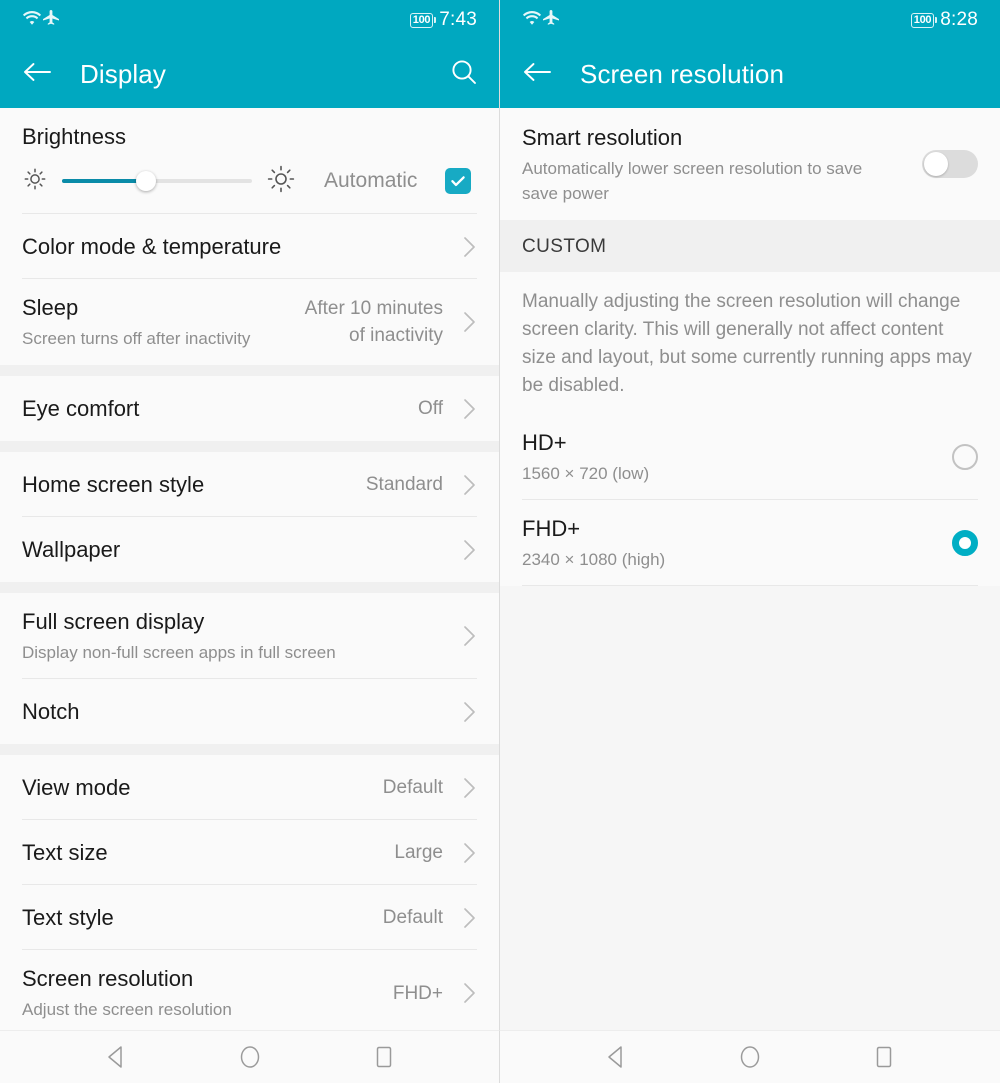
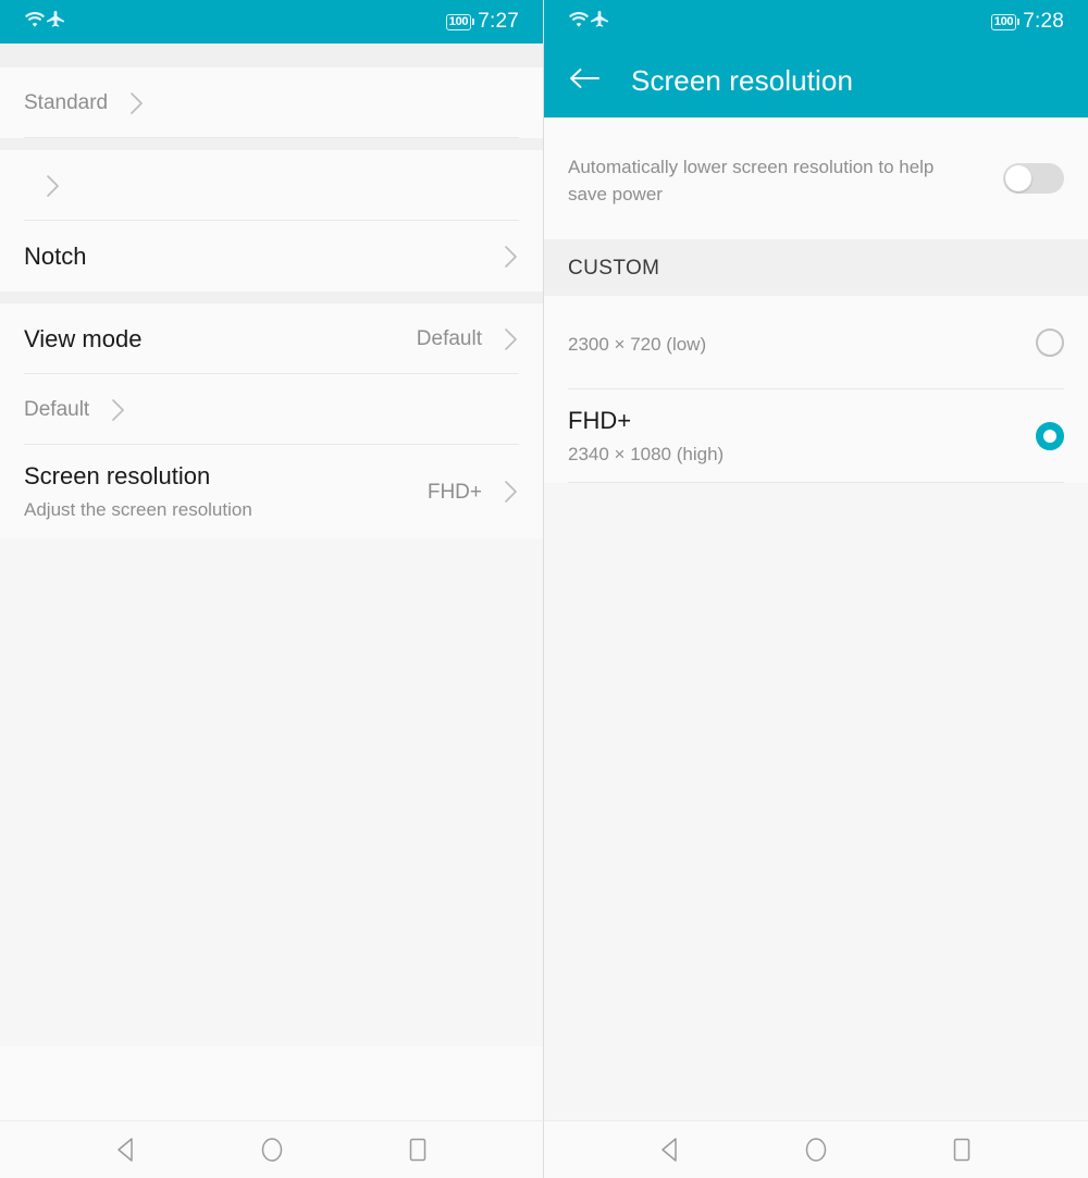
  100
- 7:43
+ 7:27
- Display
- Brightness
- Automatic
- Color mode & temperature
- Sleep
- Screen turns off after inactivity
- After 10 minutes of inactivity
- Eye comfort
- Off
- Home screen style
  Standard
- Wallpaper
- Full screen display
- Display non-full screen apps in full screen
  Notch
  View mode
  Default
- Text size
- Large
- Text style
  Default
  Screen resolution
  Adjust the screen resolution
  FHD+
  100
- 8:28
+ 7:28
  Screen resolution
- Smart resolution
- Automatically lower screen resolution to save save power
+ Automatically lower screen resolution to help save power
  CUSTOM
- Manually adjusting the screen resolution will change screen clarity. This will generally not affect content size and layout, but some currently running apps may be disabled.
- HD+
- 1560 × 720 (low)
+ 2300 × 720 (low)
  FHD+
  2340 × 1080 (high)
